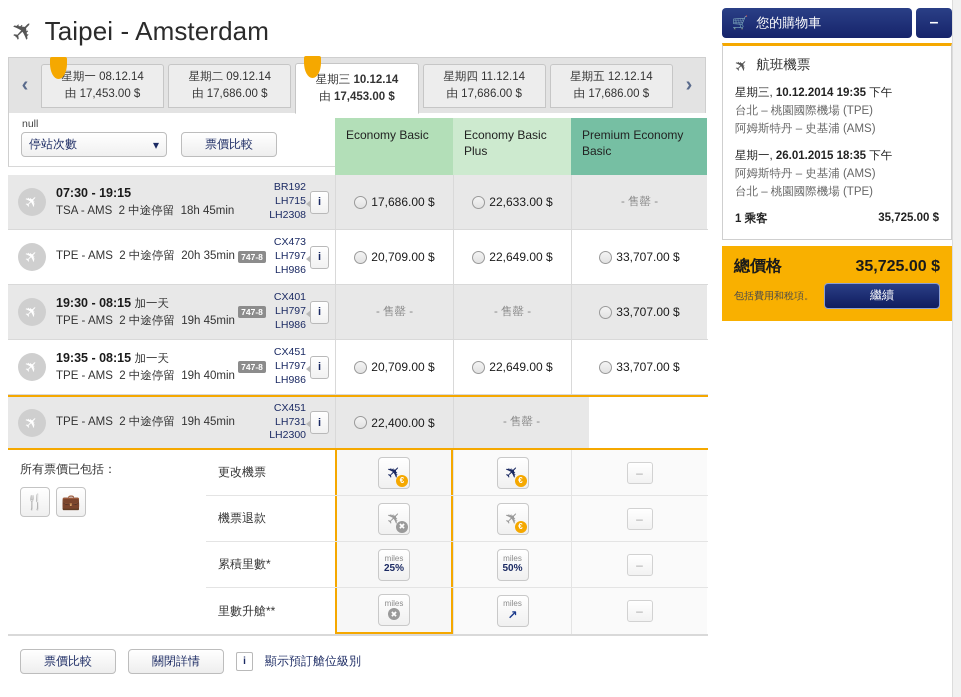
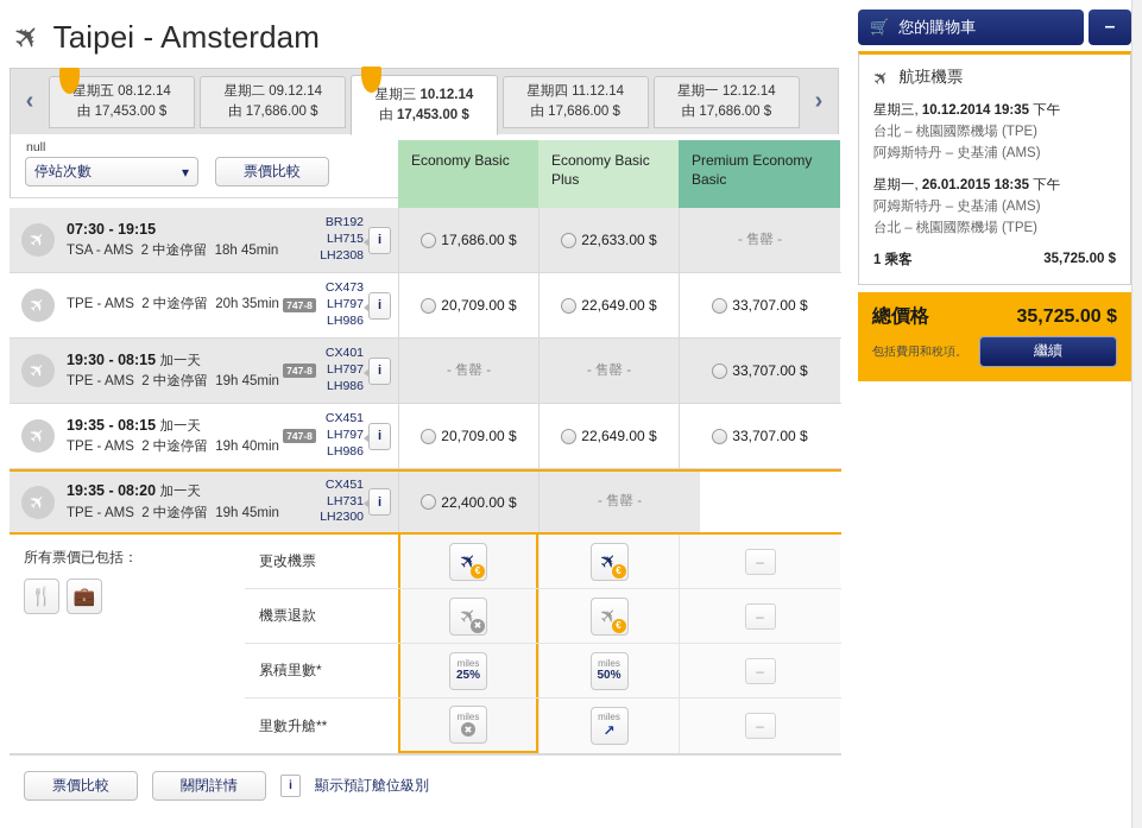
  Taipei - Amsterdam
  ‹
- 星期一 08.12.14
+ 星期五 08.12.14
  由 17,453.00 $
  星期二 09.12.14
  由 17,686.00 $
  星期三 10.12.14
  由 17,453.00 $
  星期四 11.12.14
  由 17,686.00 $
- 星期五 12.12.14
+ 星期一 12.12.14
  由 17,686.00 $
  ›
  null
  停站次數
  ▾
  票價比較
  Economy Basic
  Economy Basic Plus
  Premium Economy Basic
  07:30 - 19:15
  TSA - AMS 2 中途停留 18h 45min
  BR192
  LH715
  LH2308
  i
  17,686.00 $
  22,633.00 $
  - 售罄 -
  TPE - AMS 2 中途停留 20h 35min
  747-8
  CX473
  LH797
  LH986
  i
  20,709.00 $
  22,649.00 $
  33,707.00 $
  19:30 - 08:15 加一天
  TPE - AMS 2 中途停留 19h 45min
  747-8
  CX401
  LH797
  LH986
  i
  - 售罄 -
  - 售罄 -
  33,707.00 $
  19:35 - 08:15 加一天
  TPE - AMS 2 中途停留 19h 40min
  747-8
  CX451
  LH797
  LH986
  i
  20,709.00 $
  22,649.00 $
  33,707.00 $
+ 19:35 - 08:20 加一天
  TPE - AMS 2 中途停留 19h 45min
  CX451
  LH731
  LH2300
  i
  22,400.00 $
  - 售罄 -
  所有票價已包括：
  🍴
  💼
  更改機票
  €
  €
  –
  機票退款
  ✖
  €
  –
  累積里數*
  miles
  25%
  miles
  50%
  –
  里數升艙**
  miles
  ✖
  miles
  ↗
  –
  票價比較
  關閉詳情
  i
  顯示預訂艙位級別
  🛒
  您的購物車
  –
  航班機票
  星期三, 10.12.2014 19:35 下午
  台北 – 桃園國際機場 (TPE)
  阿姆斯特丹 – 史基浦 (AMS)
  星期一, 26.01.2015 18:35 下午
  阿姆斯特丹 – 史基浦 (AMS)
  台北 – 桃園國際機場 (TPE)
  1 乘客
  35,725.00 $
  總價格
  35,725.00 $
  包括費用和稅項。
  繼續
